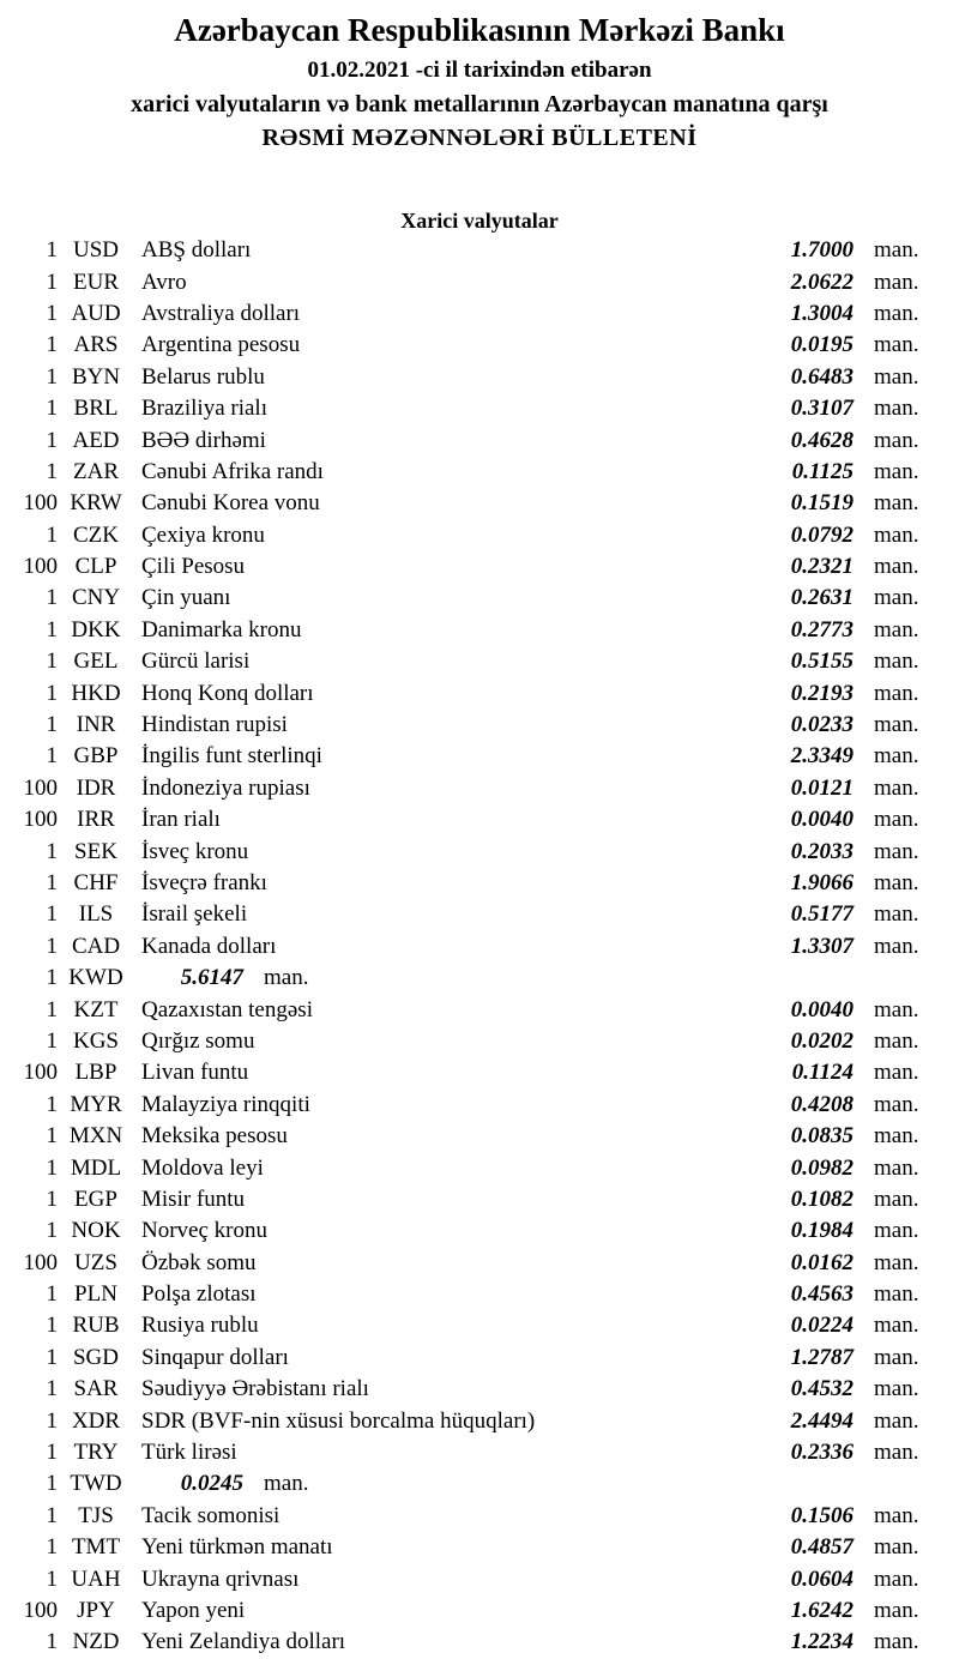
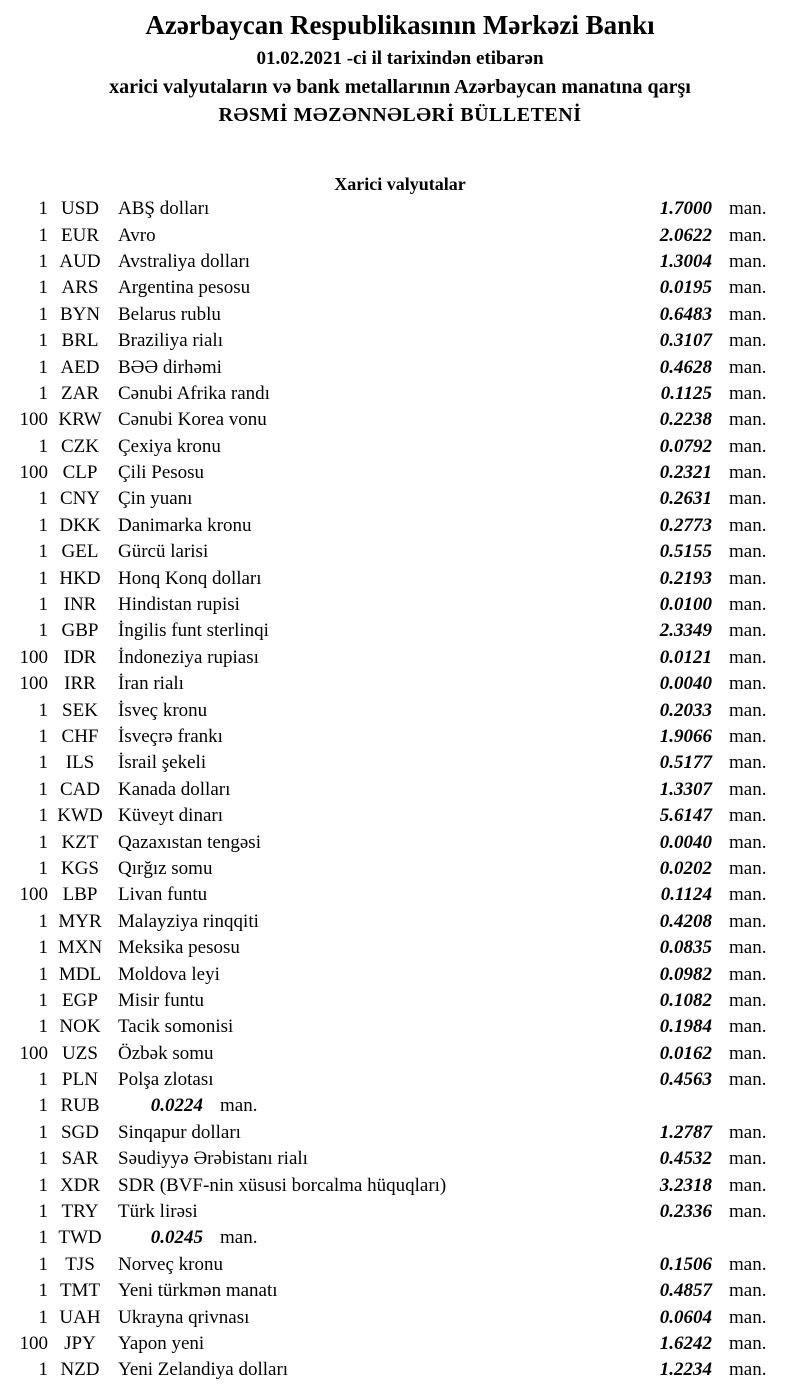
  Azərbaycan Respublikasının Mərkəzi Bankı
  01.02.2021 -ci il tarixindən etibarən
  xarici valyutaların və bank metallarının Azərbaycan manatına qarşı
  RƏSMİ MƏZƏNNƏLƏRİ BÜLLETENİ
  Xarici valyutalar
  1
  USD
  ABŞ dolları
  1.7000
  man.
  1
  EUR
  Avro
  2.0622
  man.
  1
  AUD
  Avstraliya dolları
  1.3004
  man.
  1
  ARS
  Argentina pesosu
  0.0195
  man.
  1
  BYN
  Belarus rublu
  0.6483
  man.
  1
  BRL
  Braziliya rialı
  0.3107
  man.
  1
  AED
  BƏƏ dirhəmi
  0.4628
  man.
  1
  ZAR
  Cənubi Afrika randı
  0.1125
  man.
  100
  KRW
  Cənubi Korea vonu
- 0.1519
+ 0.2238
  man.
  1
  CZK
  Çexiya kronu
  0.0792
  man.
  100
  CLP
  Çili Pesosu
  0.2321
  man.
  1
  CNY
  Çin yuanı
  0.2631
  man.
  1
  DKK
  Danimarka kronu
  0.2773
  man.
  1
  GEL
  Gürcü larisi
  0.5155
  man.
  1
  HKD
  Honq Konq dolları
  0.2193
  man.
  1
  INR
  Hindistan rupisi
- 0.0233
+ 0.0100
  man.
  1
  GBP
  İngilis funt sterlinqi
  2.3349
  man.
  100
  IDR
  İndoneziya rupiası
  0.0121
  man.
  100
  IRR
  İran rialı
  0.0040
  man.
  1
  SEK
  İsveç kronu
  0.2033
  man.
  1
  CHF
  İsveçrə frankı
  1.9066
  man.
  1
  ILS
  İsrail şekeli
  0.5177
  man.
  1
  CAD
  Kanada dolları
  1.3307
  man.
  1
  KWD
+ Küveyt dinarı
  5.6147
  man.
  1
  KZT
  Qazaxıstan tengəsi
  0.0040
  man.
  1
  KGS
  Qırğız somu
  0.0202
  man.
  100
  LBP
  Livan funtu
  0.1124
  man.
  1
  MYR
  Malayziya rinqqiti
  0.4208
  man.
  1
  MXN
  Meksika pesosu
  0.0835
  man.
  1
  MDL
  Moldova leyi
  0.0982
  man.
  1
  EGP
  Misir funtu
  0.1082
  man.
  1
  NOK
- Norveç kronu
+ Tacik somonisi
  0.1984
  man.
  100
  UZS
  Özbək somu
  0.0162
  man.
  1
  PLN
  Polşa zlotası
  0.4563
  man.
  1
  RUB
- Rusiya rublu
  0.0224
  man.
  1
  SGD
  Sinqapur dolları
  1.2787
  man.
  1
  SAR
  Səudiyyə Ərəbistanı rialı
  0.4532
  man.
  1
  XDR
  SDR (BVF-nin xüsusi borcalma hüquqları)
- 2.4494
+ 3.2318
  man.
  1
  TRY
  Türk lirəsi
  0.2336
  man.
  1
  TWD
  0.0245
  man.
  1
  TJS
- Tacik somonisi
+ Norveç kronu
  0.1506
  man.
  1
  TMT
  Yeni türkmən manatı
  0.4857
  man.
  1
  UAH
  Ukrayna qrivnası
  0.0604
  man.
  100
  JPY
  Yapon yeni
  1.6242
  man.
  1
  NZD
  Yeni Zelandiya dolları
  1.2234
  man.
